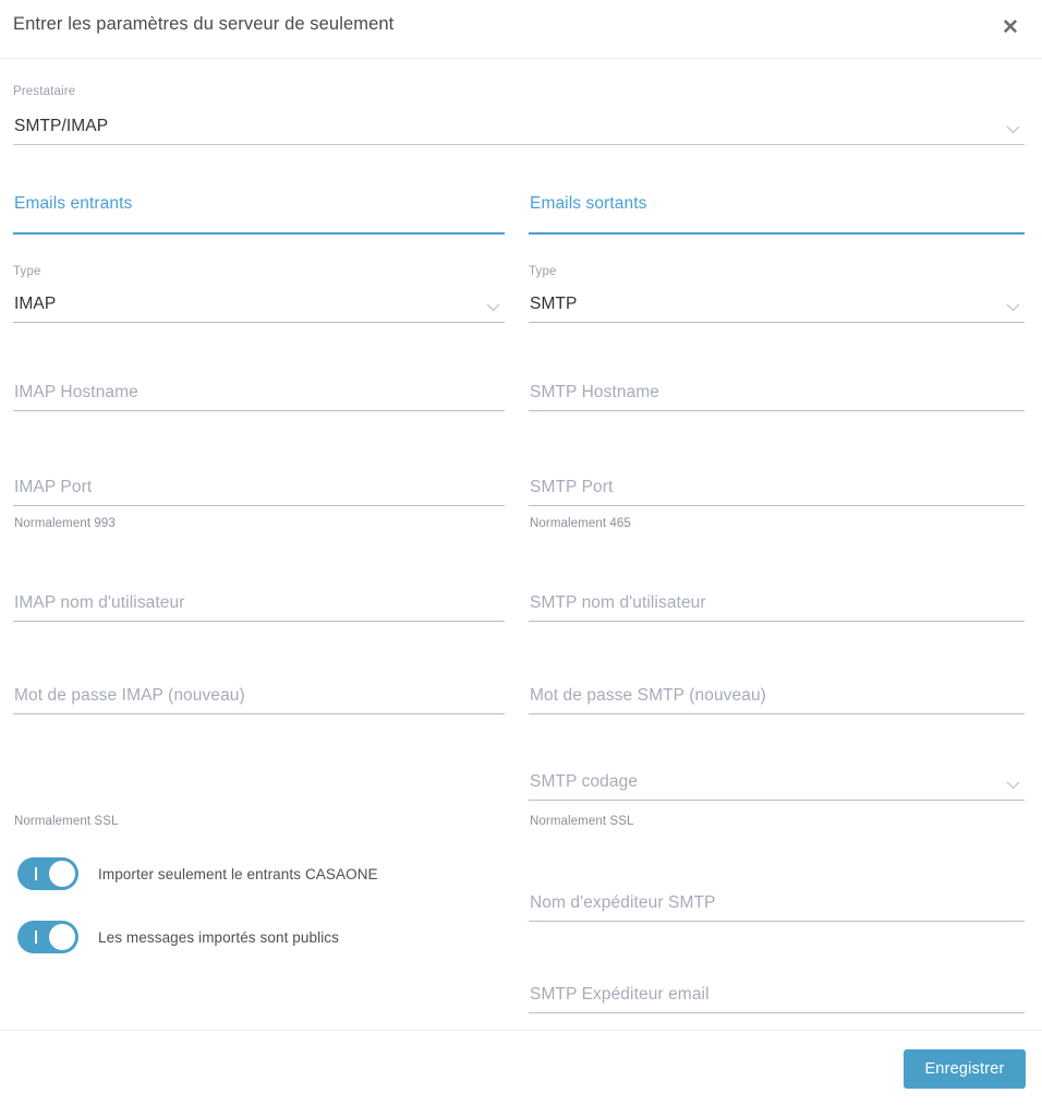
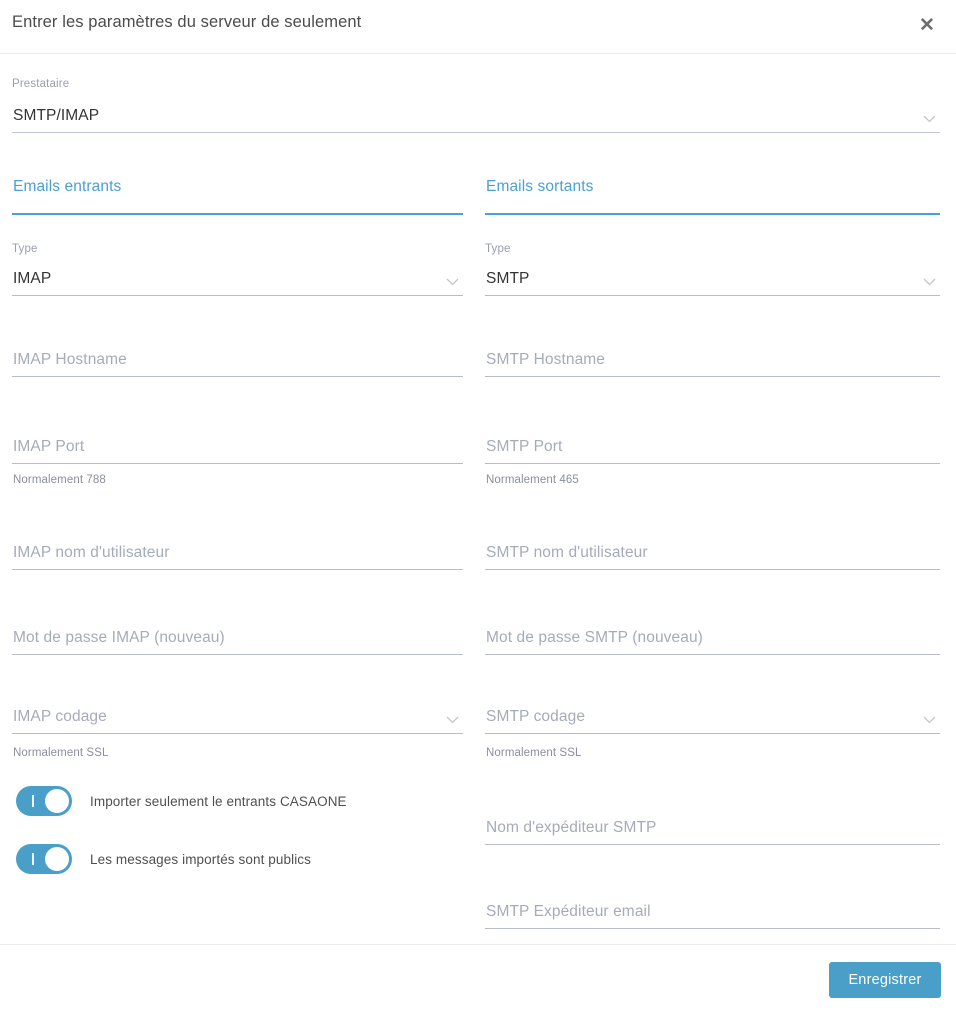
  Entrer les paramètres du serveur de seulement
  ✕
  Prestataire
  SMTP/IMAP
  Emails entrants
  Emails sortants
  Type
  IMAP
  IMAP Hostname
  IMAP Port
- Normalement 993
+ Normalement 788
  IMAP nom d'utilisateur
  Mot de passe IMAP (nouveau)
+ IMAP codage
  Normalement SSL
  Importer seulement le entrants CASAONE
  Les messages importés sont publics
  Type
  SMTP
  SMTP Hostname
  SMTP Port
  Normalement 465
  SMTP nom d'utilisateur
  Mot de passe SMTP (nouveau)
  SMTP codage
  Normalement SSL
  Nom d'expéditeur SMTP
  SMTP Expéditeur email
  Enregistrer
